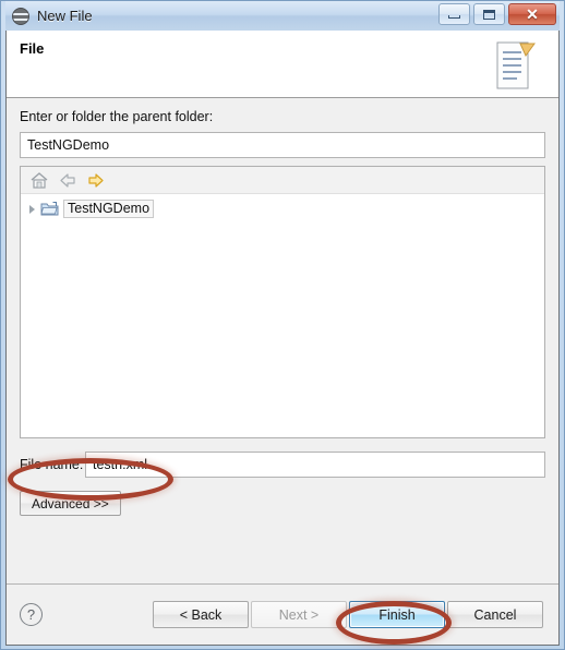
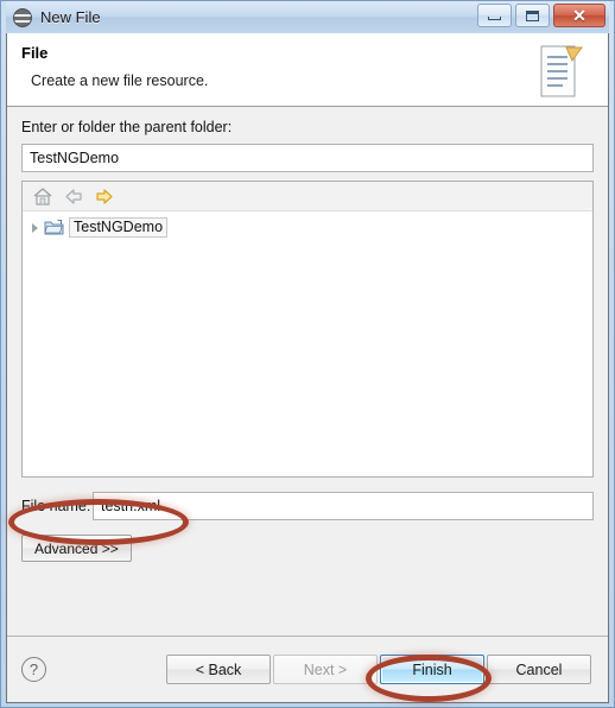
  New File
  ✕
  File
+ Create a new file resource.
  Enter or folder the parent folder:
  TestNGDemo
  TestNGDemo
  File name:
  testn.xml
  Advanced >>
  ?
  < Back
  Next >
  Finish
  Cancel
